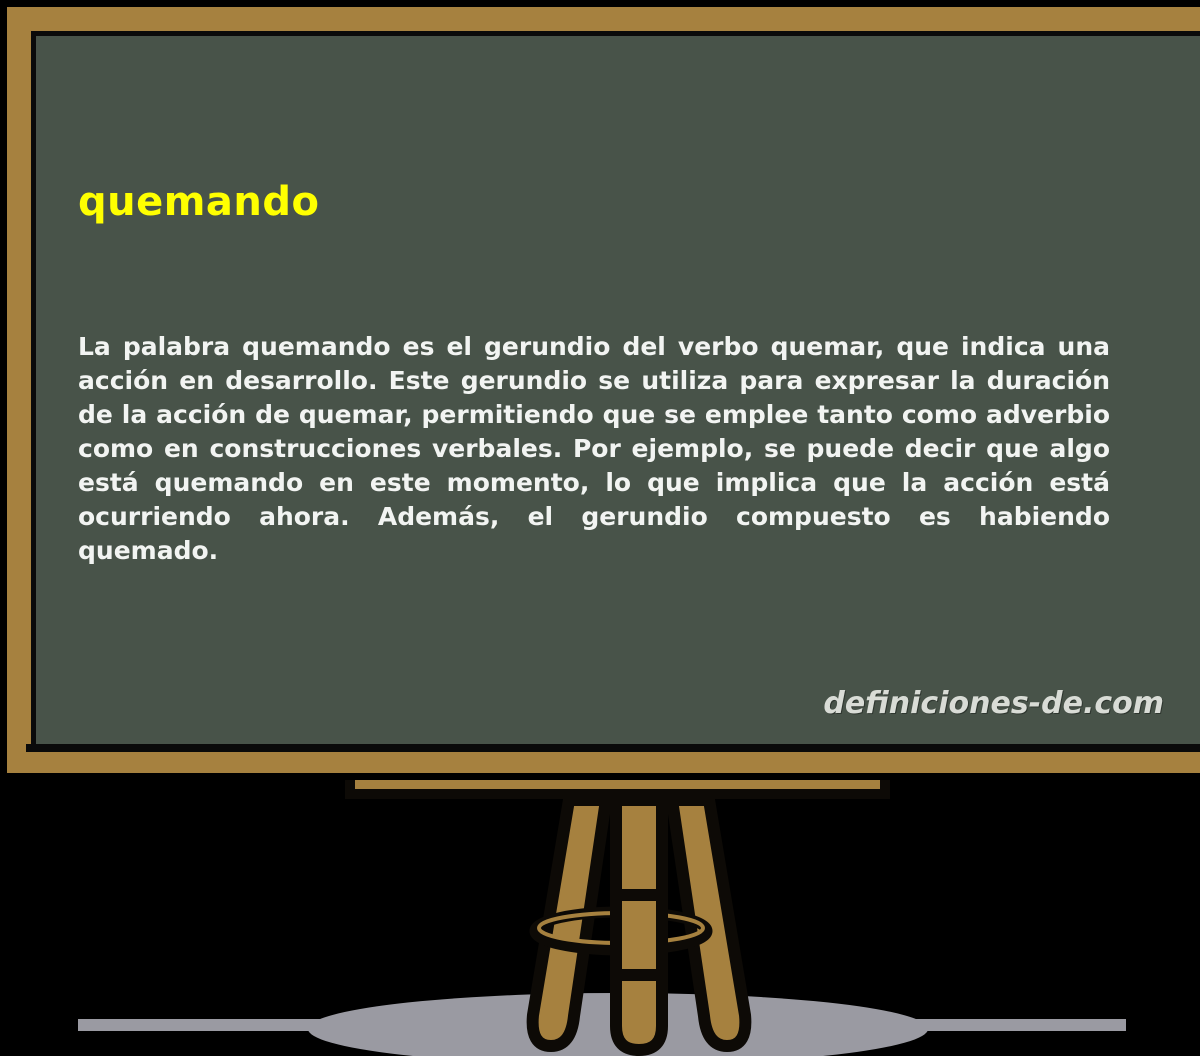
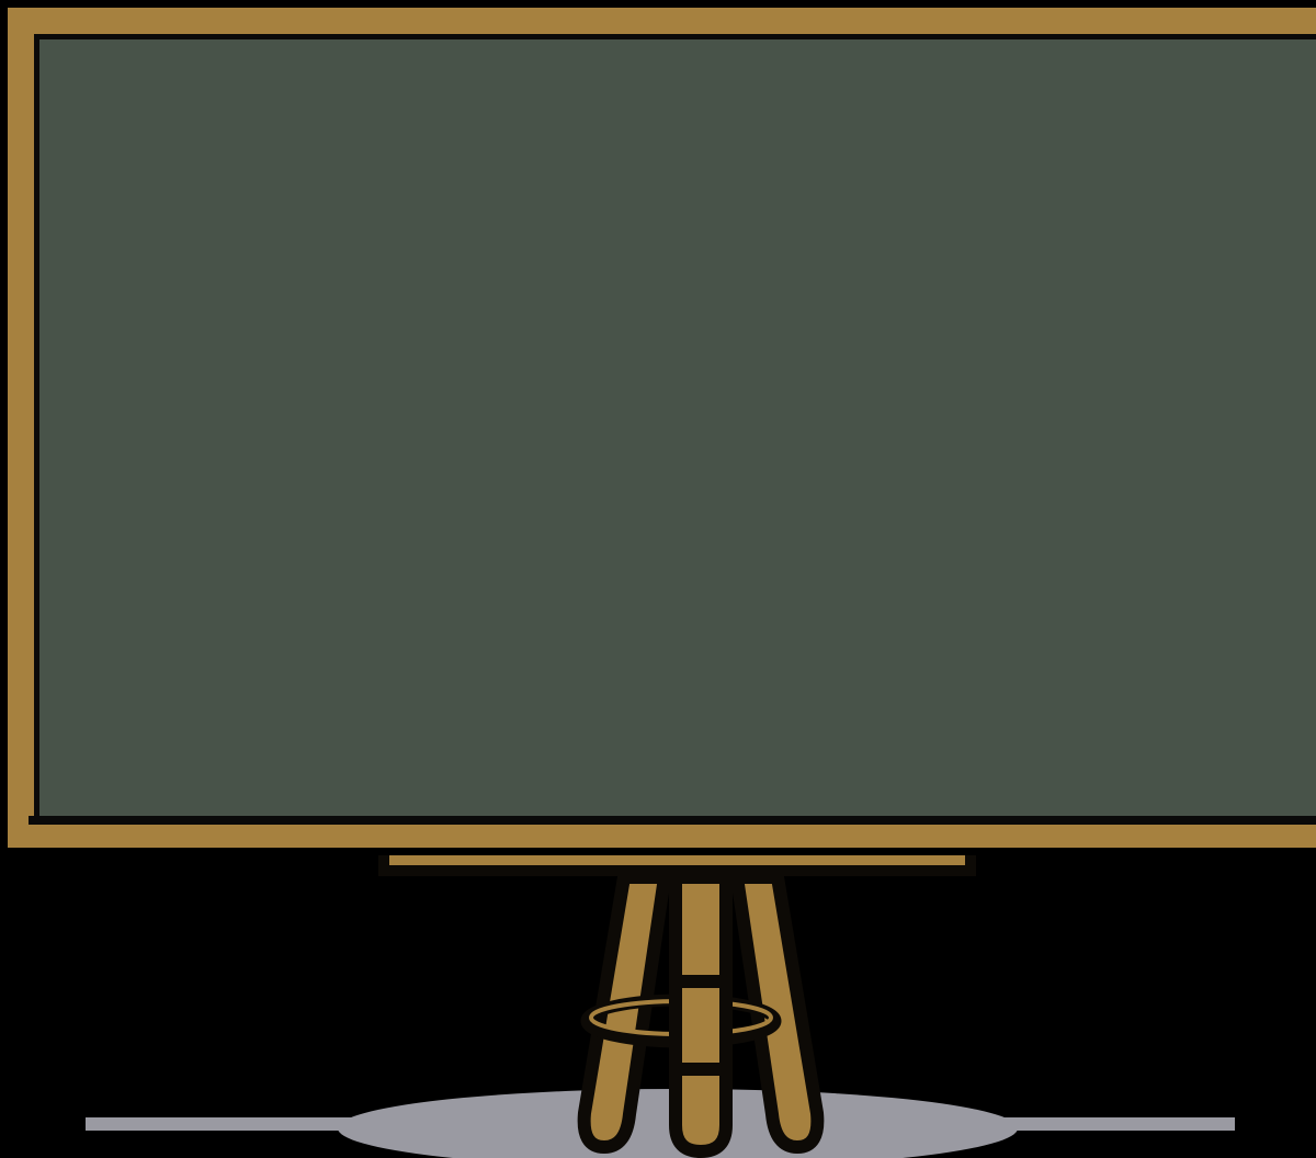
- quemando
- La palabra quemando es el gerundio del verbo quemar, que indica una acción en desarrollo. Este gerundio se utiliza para expresar la duración de la acción de quemar, permitiendo que se emplee tanto como adverbio como en construcciones verbales. Por ejemplo, se puede decir que algo está quemando en este momento, lo que implica que la acción está ocurriendo ahora. Además, el gerundio compuesto es habiendo quemado.
- definiciones-de.com
